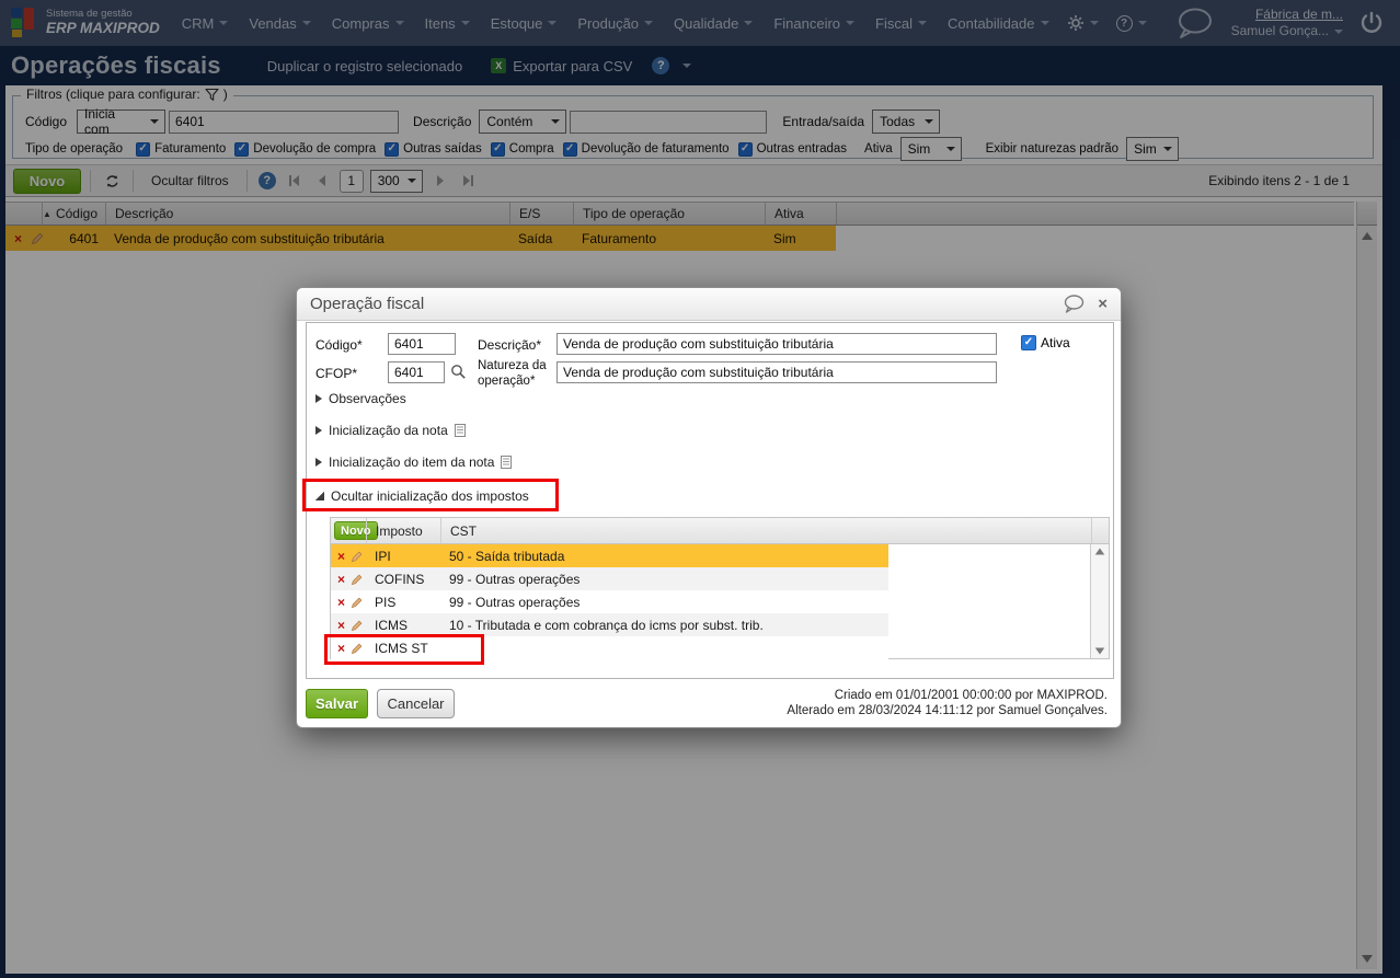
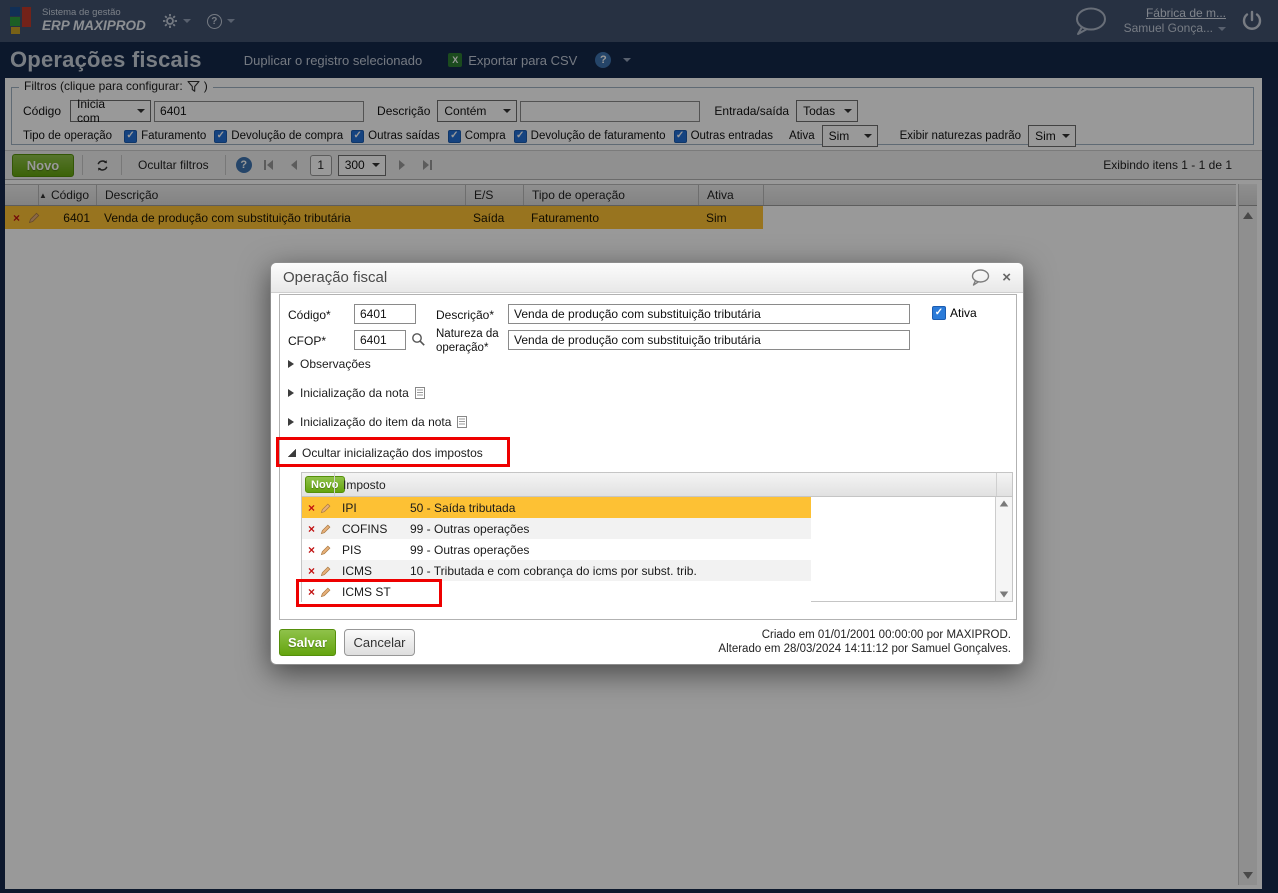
  Sistema de gestão
  ERP MAXIPROD
- CRM
- Vendas
- Compras
- Itens
- Estoque
- Produção
- Qualidade
- Financeiro
- Fiscal
- Contabilidade
  ?
  Fábrica de m...
  Samuel Gonça...
  Operações fiscais
  Duplicar o registro selecionado
  X
  Exportar para CSV
  ?
  Filtros (clique para configurar:
  )
  Código
  Inicia com
  6401
  Descrição
  Contém
  Entrada/saída
  Todas
  Tipo de operação
  ✓
  Faturamento
  ✓
  Devolução de compra
  ✓
  Outras saídas
  ✓
  Compra
  ✓
  Devolução de faturamento
  ✓
  Outras entradas
  Ativa
  Sim
  Exibir naturezas padrão
  Sim
  Novo
  Ocultar filtros
  ?
  1
  300
- Exibindo itens 2 - 1 de 1
+ Exibindo itens 1 - 1 de 1
  ▲
  Código
  Descrição
  E/S
  Tipo de operação
  Ativa
  ×
  6401
  Venda de produção com substituição tributária
  Saída
  Faturamento
  Sim
  Operação fiscal
  ×
  Código*
  6401
  Descrição*
  Venda de produção com substituição tributária
  ✓
  Ativa
  CFOP*
  6401
  Natureza da operação*
  Venda de produção com substituição tributária
  Observações
  Inicialização da nota
  Inicialização do item da nota
  Ocultar inicialização dos impostos
  Novo
  Imposto
- CST
  ×
  IPI
  50 - Saída tributada
  ×
  COFINS
  99 - Outras operações
  ×
  PIS
  99 - Outras operações
  ×
  ICMS
  10 - Tributada e com cobrança do icms por subst. trib.
  ×
  ICMS ST
  Salvar
  Cancelar
  Criado em 01/01/2001 00:00:00 por MAXIPROD.
  Alterado em 28/03/2024 14:11:12 por Samuel Gonçalves.
